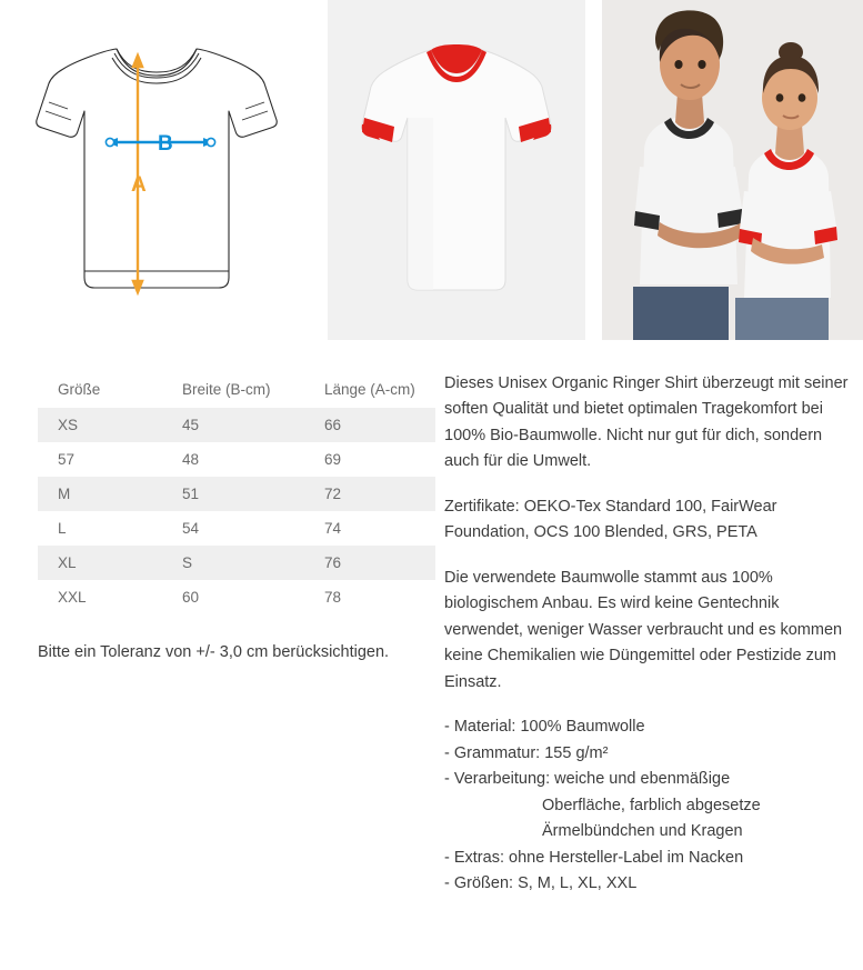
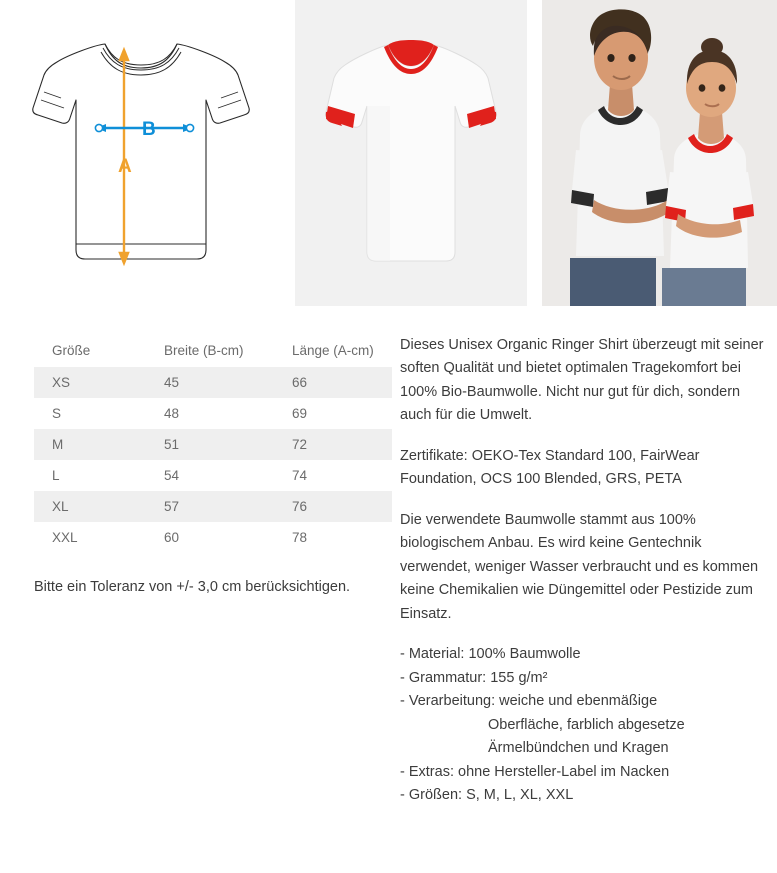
  A
  B
  Größe	Breite (B-cm)	Länge (A-cm)
  XS	45	66
- 57	48	69
+ S	48	69
  M	51	72
  L	54	74
- XL	S	76
+ XL	57	76
  XXL	60	78
  Bitte ein Toleranz von +/- 3,0 cm berücksichtigen.
  Dieses Unisex Organic Ringer Shirt überzeugt mit seiner soften Qualität und bietet optimalen Tragekomfort bei 100% Bio-Baumwolle. Nicht nur gut für dich, sondern auch für die Umwelt.
  Zertifikate: OEKO-Tex Standard 100, FairWear Foundation, OCS 100 Blended, GRS, PETA
  Die verwendete Baumwolle stammt aus 100% biologischem Anbau. Es wird keine Gentechnik verwendet, weniger Wasser verbraucht und es kommen keine Chemikalien wie Düngemittel oder Pestizide zum Einsatz.
  - Material: 100% Baumwolle
  - Grammatur: 155 g/m²
  - Verarbeitung: weiche und ebenmäßige
  Oberfläche, farblich abgesetze
  Ärmelbündchen und Kragen
  - Extras: ohne Hersteller-Label im Nacken
  - Größen: S, M, L, XL, XXL
